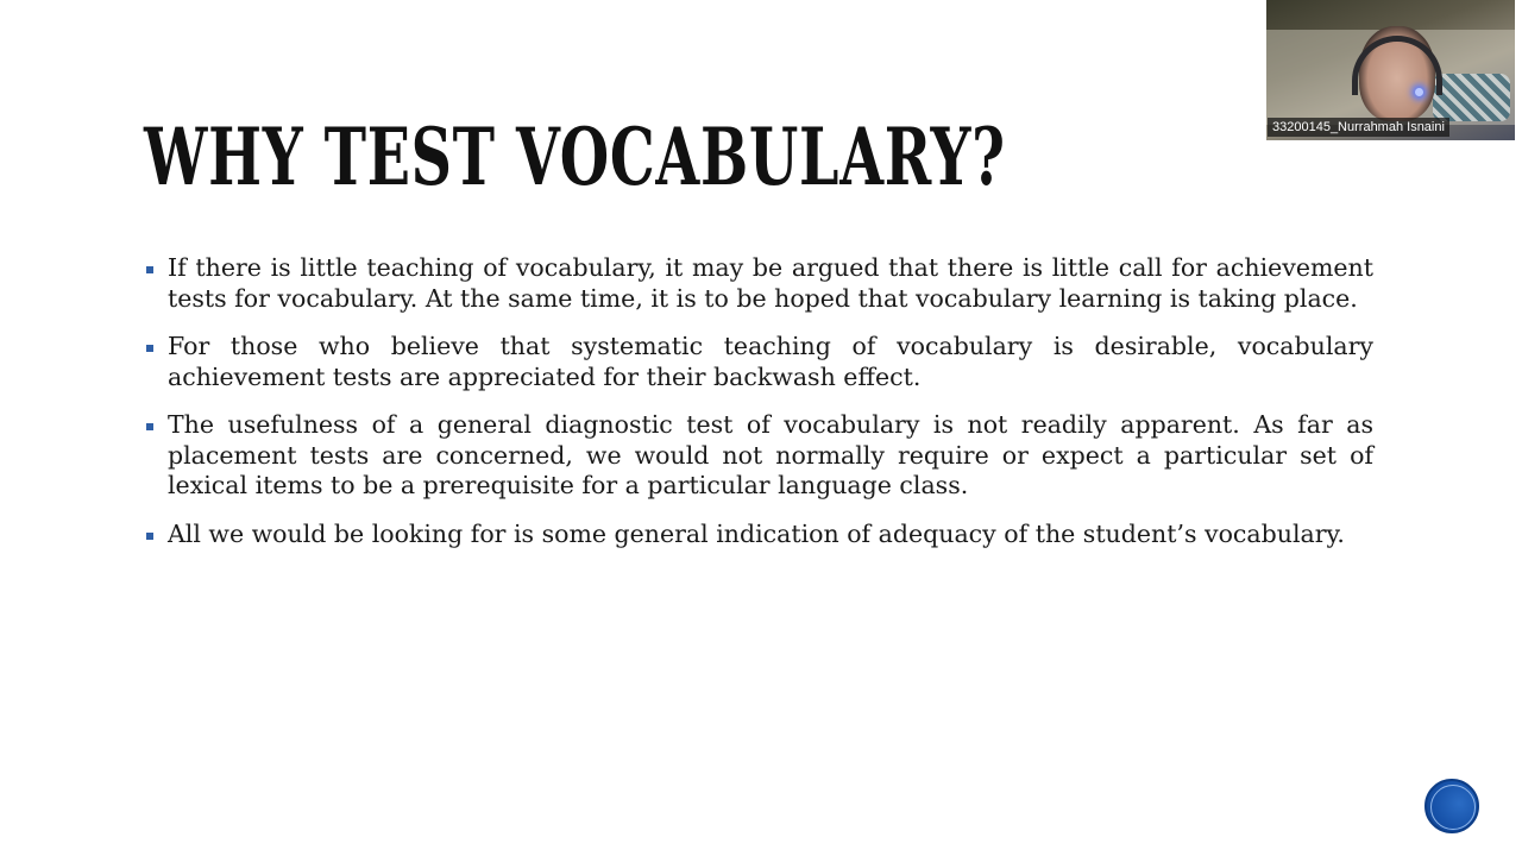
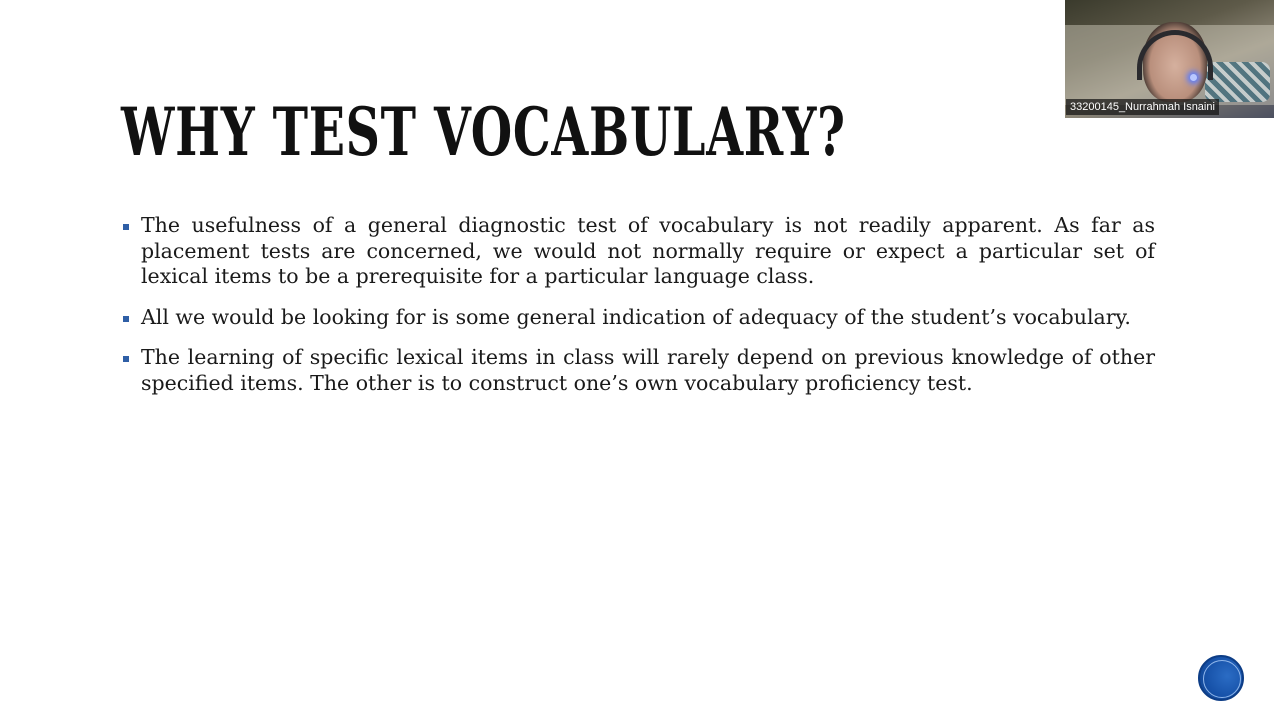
  WHY TEST VOCABULARY?
- If there is little teaching of vocabulary, it may be argued that there is little call for achievement tests for vocabulary. At the same time, it is to be hoped that vocabulary learning is taking place.
- For those who believe that systematic teaching of vocabulary is desirable, vocabulary achievement tests are appreciated for their backwash effect.
  The usefulness of a general diagnostic test of vocabulary is not readily apparent. As far as placement tests are concerned, we would not normally require or expect a particular set of lexical items to be a prerequisite for a particular language class.
  All we would be looking for is some general indication of adequacy of the student’s vocabulary.
+ The learning of specific lexical items in class will rarely depend on previous knowledge of other specified items. The other is to construct one’s own vocabulary proficiency test.
  33200145_Nurrahmah Isnaini
